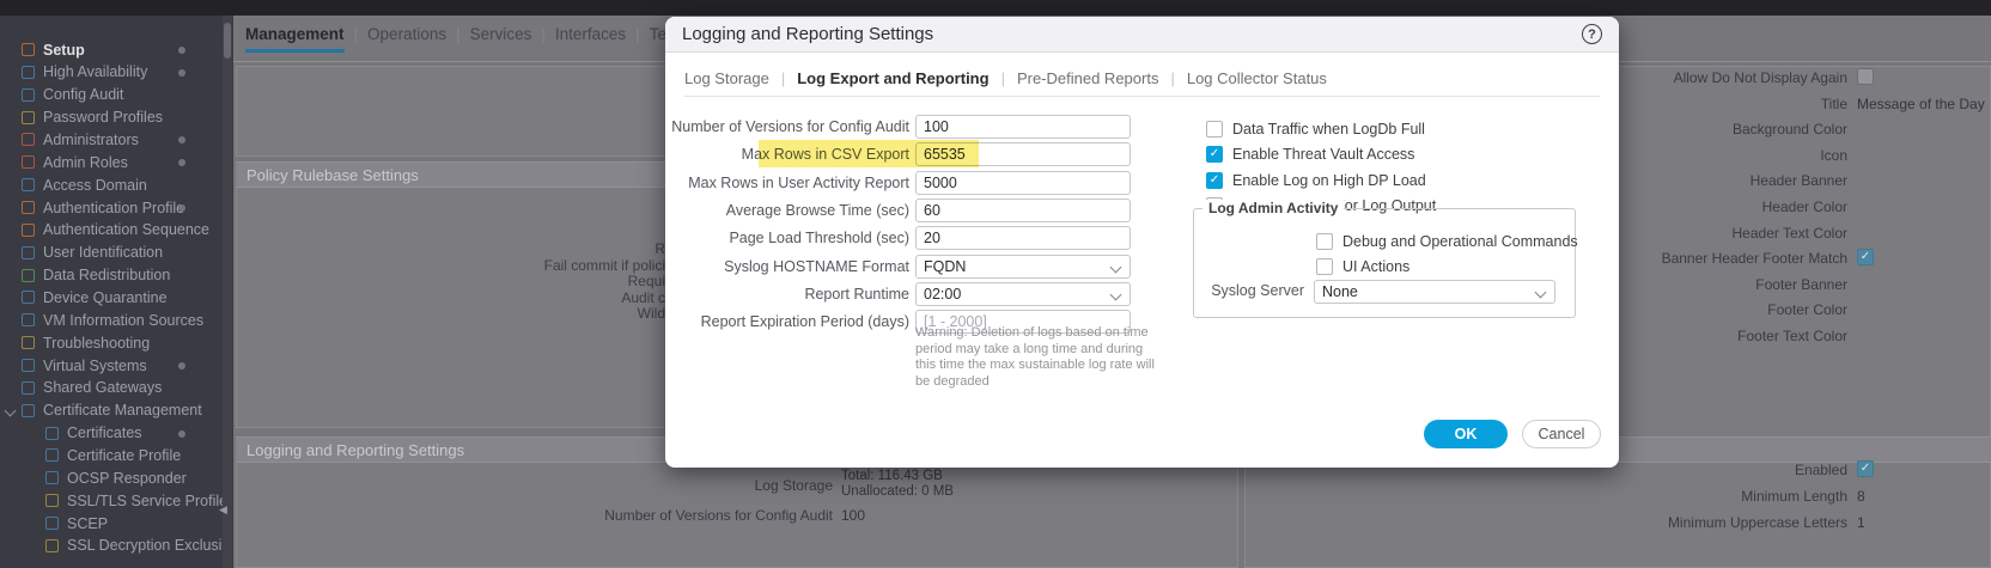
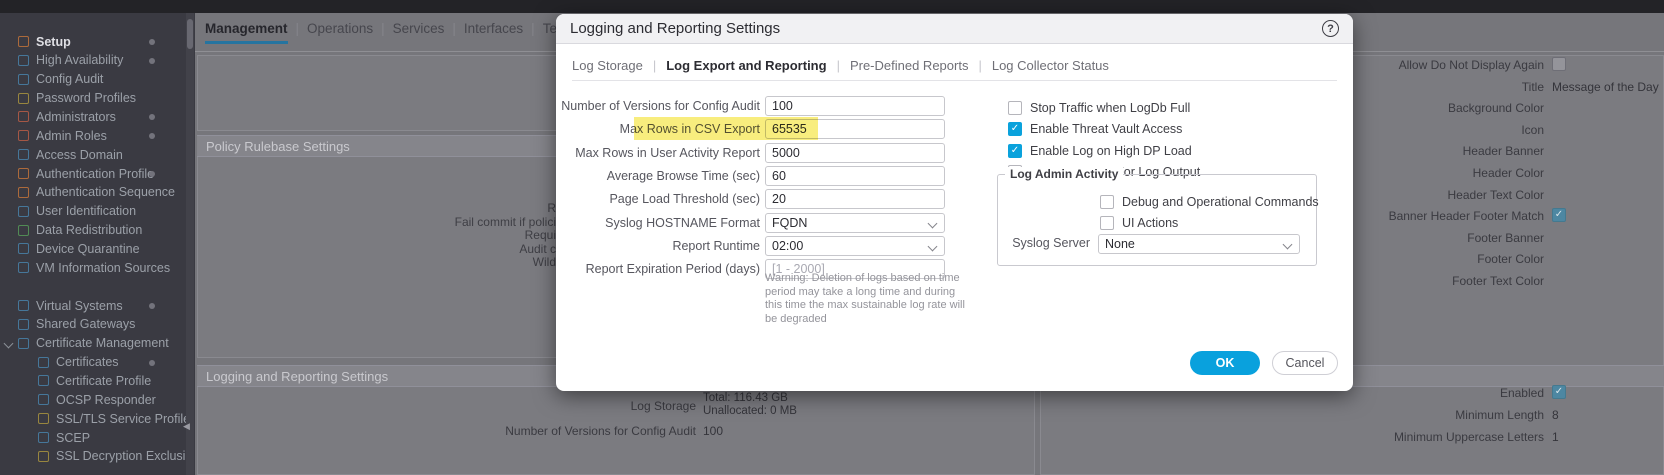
  Setup
  High Availability
  Config Audit
  Password Profiles
  Administrators
  Admin Roles
  Access Domain
  Authentication Profil
  Authentication Sequence
  User Identification
  Data Redistribution
  Device Quarantine
  VM Information Sources
- Troubleshooting
  Virtual Systems
  Shared Gateways
  Certificate Management
  Certificates
  Certificate Profile
  OCSP Responder
  SSL/TLS Service Profil
  SCEP
  SSL Decryption Exclusi
  ◀
  Management
  Operations
  Services
  Interfaces
  Te
  Policy Rulebase Settings
  R
  Fail commit if polici
  Requi
  Audit c
  Wild
  Logging and Reporting Settings
  Log Storage
  Total: 116.43 GB
  Unallocated: 0 MB
  Number of Versions for Config Audit
  100
  Allow Do Not Display Again
  Title
  Message of the Day
  Background Color
  Icon
  Header Banner
  Header Color
  Header Text Color
  Banner Header Footer Match
  ✓
  Footer Banner
  Footer Color
  Footer Text Color
  Enabled
  ✓
  Minimum Length
  8
  Minimum Uppercase Letters
  1
  Logging and Reporting Settings
  ?
  Log Storage
  |
  Log Export and Reporting
  |
  Pre-Defined Reports
  |
  Log Collector Status
  Number of Versions for Config Audit
  100
  Max Rows in CSV Export
  65535
  Max Rows in User Activity Report
  5000
  Average Browse Time (sec)
  60
  Page Load Threshold (sec)
  20
  Syslog HOSTNAME Format
  FQDN
  Report Runtime
  02:00
  Report Expiration Period (days)
  [1 - 2000]
  Warning: Deletion of logs based on time period may take a long time and during this time the max sustainable log rate will be degraded
- Data Traffic when LogDb Full
+ Stop Traffic when LogDb Full
  ✓
  Enable Threat Vault Access
  ✓
  Enable Log on High DP Load
  Log Admin Activity
  Debug and Operational Commands
  UI Actions
  Syslog Server
  None
  OK
  Cancel
